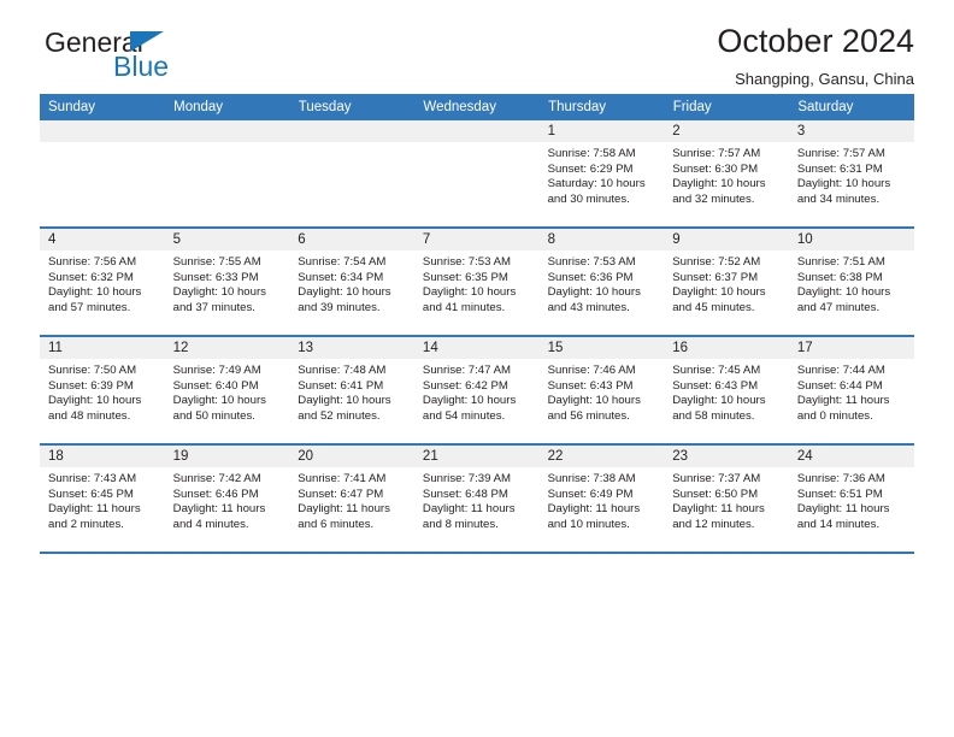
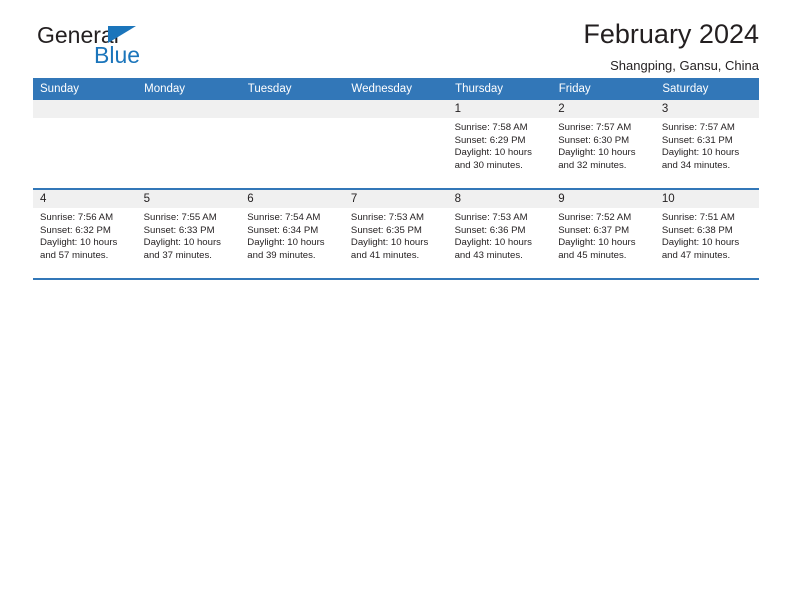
  General
  Blue
- October 2024
+ February 2024
  Shangping, Gansu, China
  Sunday	Monday	Tuesday	Wednesday	Thursday	Friday	Saturday
- 				1Sunrise: 7:58 AMSunset: 6:29 PMSaturday: 10 hours and 30 minutes.	2Sunrise: 7:57 AMSunset: 6:30 PMDaylight: 10 hours and 32 minutes.	3Sunrise: 7:57 AMSunset: 6:31 PMDaylight: 10 hours and 34 minutes.
+ 				1Sunrise: 7:58 AMSunset: 6:29 PMDaylight: 10 hours and 30 minutes.	2Sunrise: 7:57 AMSunset: 6:30 PMDaylight: 10 hours and 32 minutes.	3Sunrise: 7:57 AMSunset: 6:31 PMDaylight: 10 hours and 34 minutes.
  4Sunrise: 7:56 AMSunset: 6:32 PMDaylight: 10 hours and 57 minutes.	5Sunrise: 7:55 AMSunset: 6:33 PMDaylight: 10 hours and 37 minutes.	6Sunrise: 7:54 AMSunset: 6:34 PMDaylight: 10 hours and 39 minutes.	7Sunrise: 7:53 AMSunset: 6:35 PMDaylight: 10 hours and 41 minutes.	8Sunrise: 7:53 AMSunset: 6:36 PMDaylight: 10 hours and 43 minutes.	9Sunrise: 7:52 AMSunset: 6:37 PMDaylight: 10 hours and 45 minutes.	10Sunrise: 7:51 AMSunset: 6:38 PMDaylight: 10 hours and 47 minutes.
- 11Sunrise: 7:50 AMSunset: 6:39 PMDaylight: 10 hours and 48 minutes.	12Sunrise: 7:49 AMSunset: 6:40 PMDaylight: 10 hours and 50 minutes.	13Sunrise: 7:48 AMSunset: 6:41 PMDaylight: 10 hours and 52 minutes.	14Sunrise: 7:47 AMSunset: 6:42 PMDaylight: 10 hours and 54 minutes.	15Sunrise: 7:46 AMSunset: 6:43 PMDaylight: 10 hours and 56 minutes.	16Sunrise: 7:45 AMSunset: 6:43 PMDaylight: 10 hours and 58 minutes.	17Sunrise: 7:44 AMSunset: 6:44 PMDaylight: 11 hours and 0 minutes.
- 18Sunrise: 7:43 AMSunset: 6:45 PMDaylight: 11 hours and 2 minutes.	19Sunrise: 7:42 AMSunset: 6:46 PMDaylight: 11 hours and 4 minutes.	20Sunrise: 7:41 AMSunset: 6:47 PMDaylight: 11 hours and 6 minutes.	21Sunrise: 7:39 AMSunset: 6:48 PMDaylight: 11 hours and 8 minutes.	22Sunrise: 7:38 AMSunset: 6:49 PMDaylight: 11 hours and 10 minutes.	23Sunrise: 7:37 AMSunset: 6:50 PMDaylight: 11 hours and 12 minutes.	24Sunrise: 7:36 AMSunset: 6:51 PMDaylight: 11 hours and 14 minutes.
